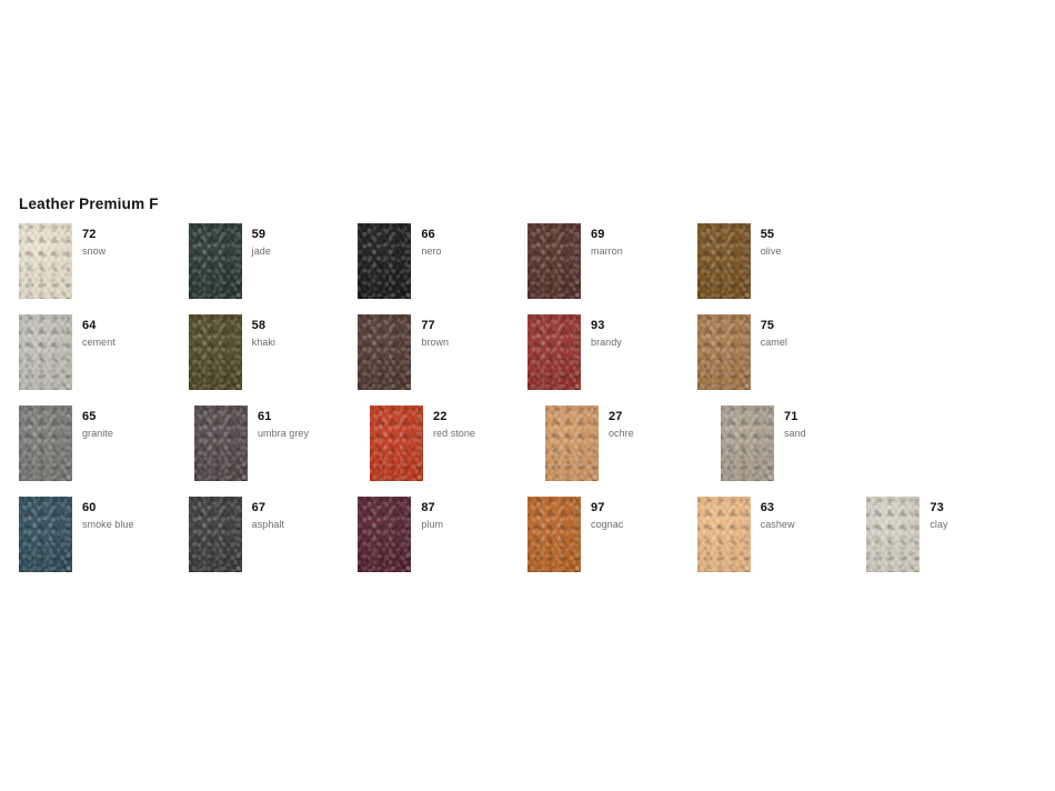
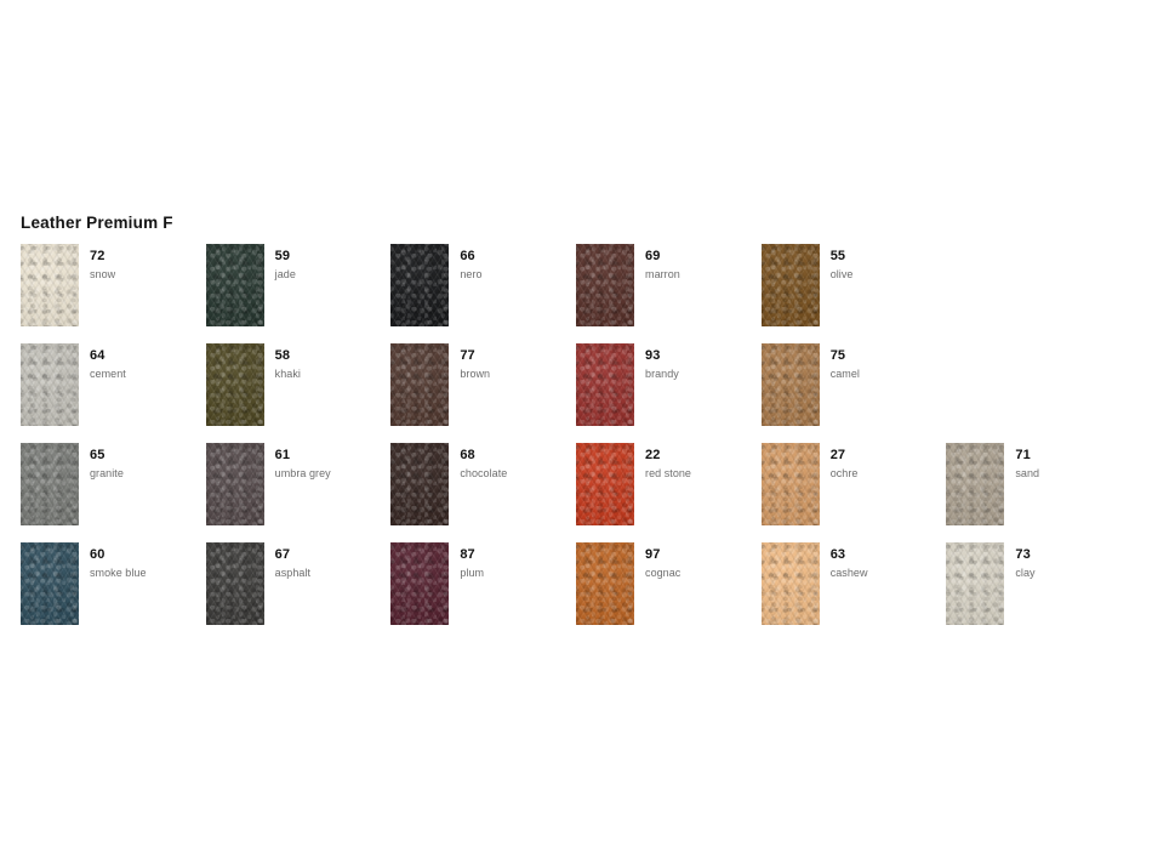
  Leather Premium F
  72
  snow
  59
  jade
  66
  nero
  69
  marron
  55
  olive
  64
  cement
  58
  khaki
  77
  brown
  93
  brandy
  75
  camel
  65
  granite
  61
  umbra grey
+ 68
+ chocolate
  22
  red stone
  27
  ochre
  71
  sand
  60
  smoke blue
  67
  asphalt
  87
  plum
  97
  cognac
  63
  cashew
  73
  clay
